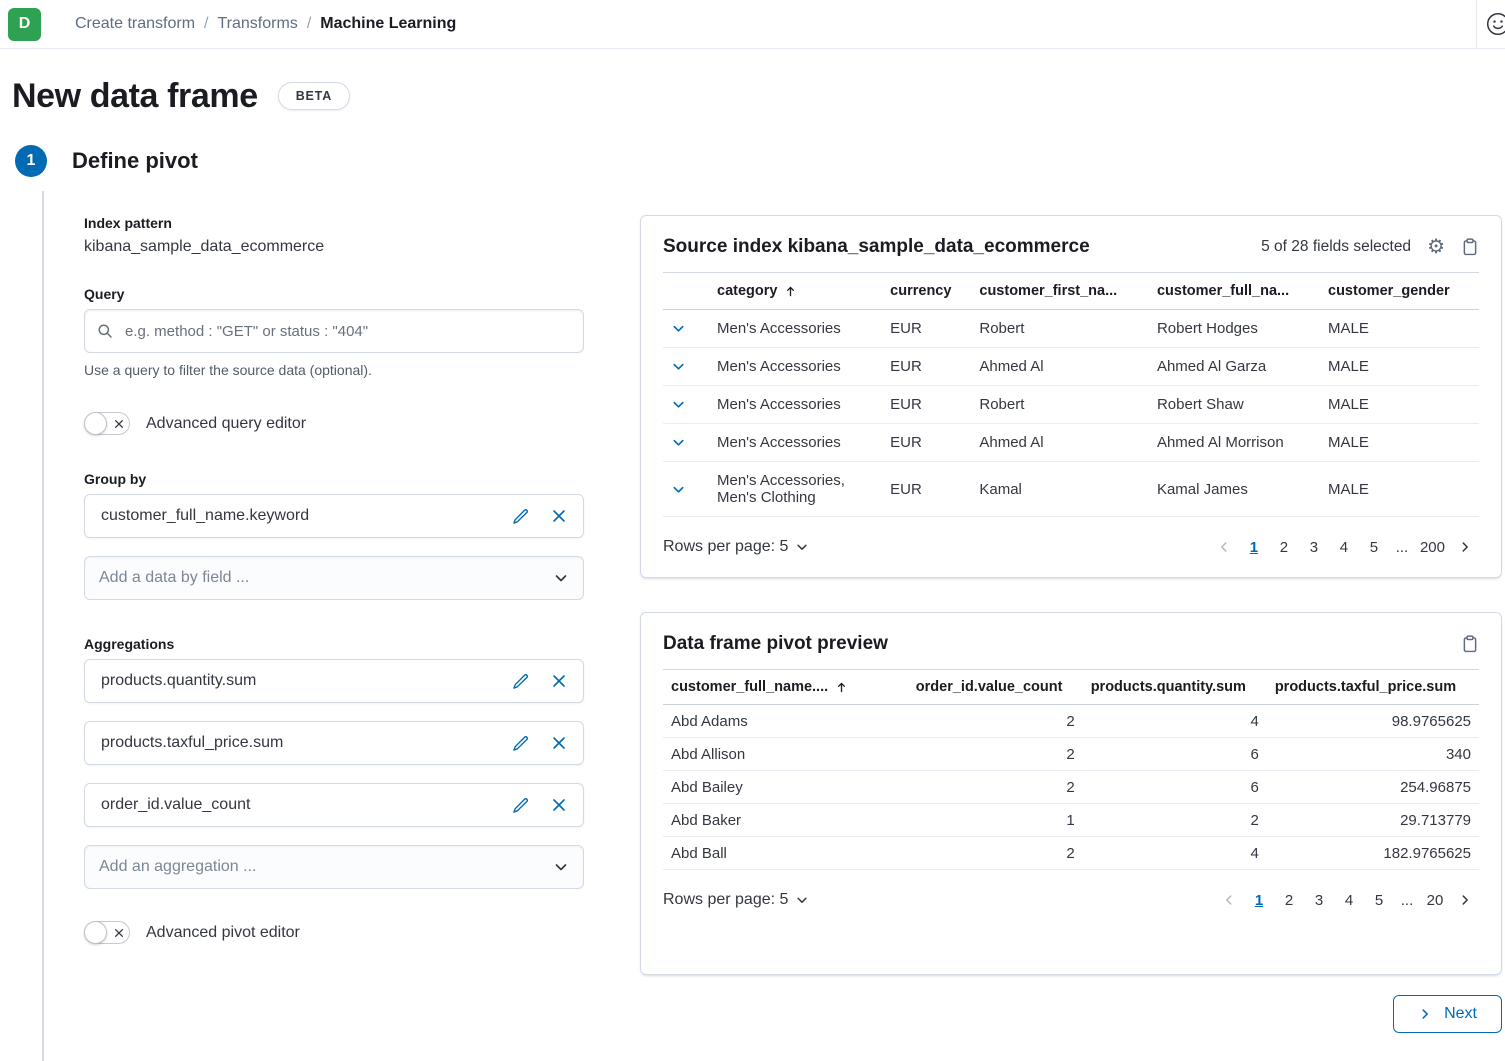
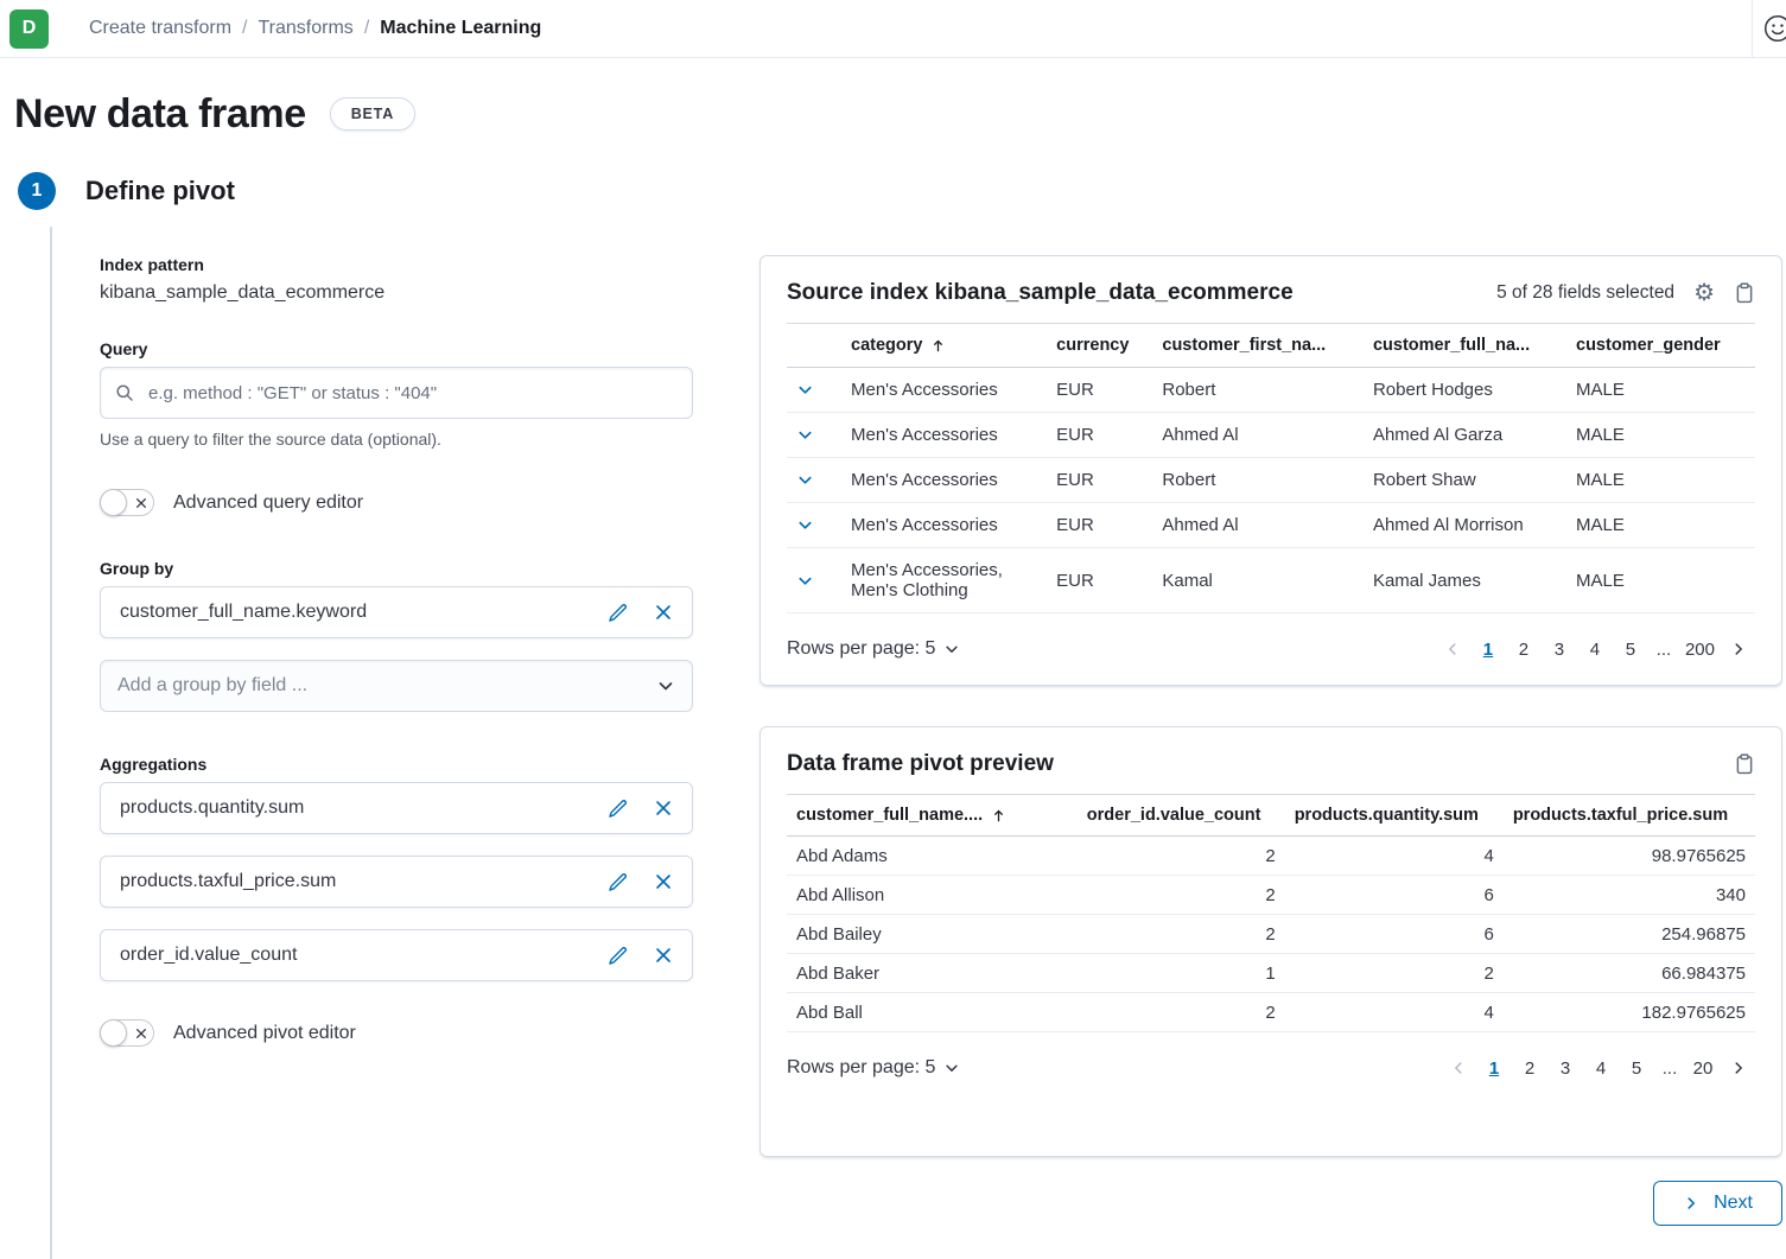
  D
  Create transform
  /
  Transforms
  /
  Machine Learning
  New data frame
  BETA
  1
  Define pivot
  Index pattern
  kibana_sample_data_ecommerce
  Query
  e.g. method : "GET" or status : "404"
  Use a query to filter the source data (optional).
  Advanced query editor
  Group by
  customer_full_name.keyword
- Add a data by field ...
+ Add a group by field ...
  Aggregations
  products.quantity.sum
  products.taxful_price.sum
  order_id.value_count
- Add an aggregation ...
  Advanced pivot editor
  Source index kibana_sample_data_ecommerce
  5 of 28 fields selected
  ⚙
  	category	currency	customer_first_na...	customer_full_na...	customer_gender
  	Men's Accessories	EUR	Robert	Robert Hodges	MALE
  	Men's Accessories	EUR	Ahmed Al	Ahmed Al Garza	MALE
  	Men's Accessories	EUR	Robert	Robert Shaw	MALE
  	Men's Accessories	EUR	Ahmed Al	Ahmed Al Morrison	MALE
  	Men's Accessories, Men's Clothing	EUR	Kamal	Kamal James	MALE
  Rows per page: 5
  1
  2
  3
  4
  5
  ...
  200
  Data frame pivot preview
  customer_full_name....	order_id.value_count	products.quantity.sum	products.taxful_price.sum
  Abd Adams	2	4	98.9765625
  Abd Allison	2	6	340
  Abd Bailey	2	6	254.96875
- Abd Baker	1	2	29.713779
+ Abd Baker	1	2	66.984375
  Abd Ball	2	4	182.9765625
  Rows per page: 5
  1
  2
  3
  4
  5
  ...
  20
  Next
